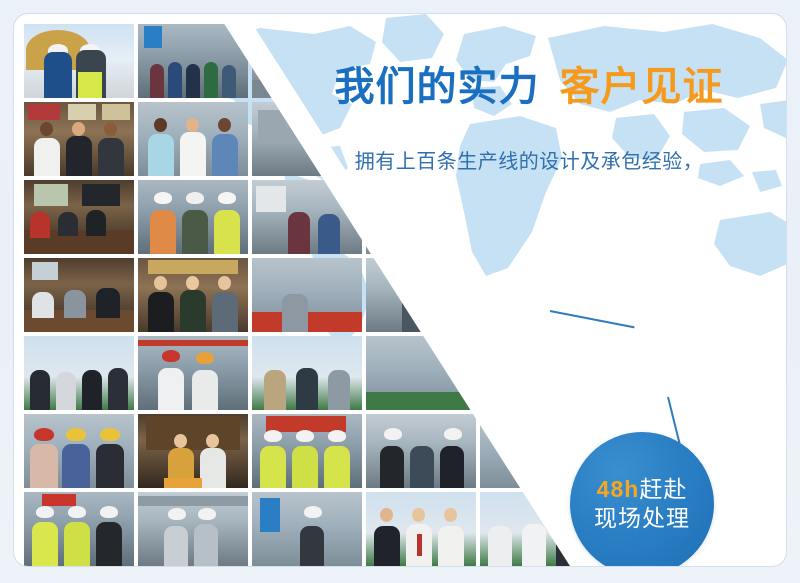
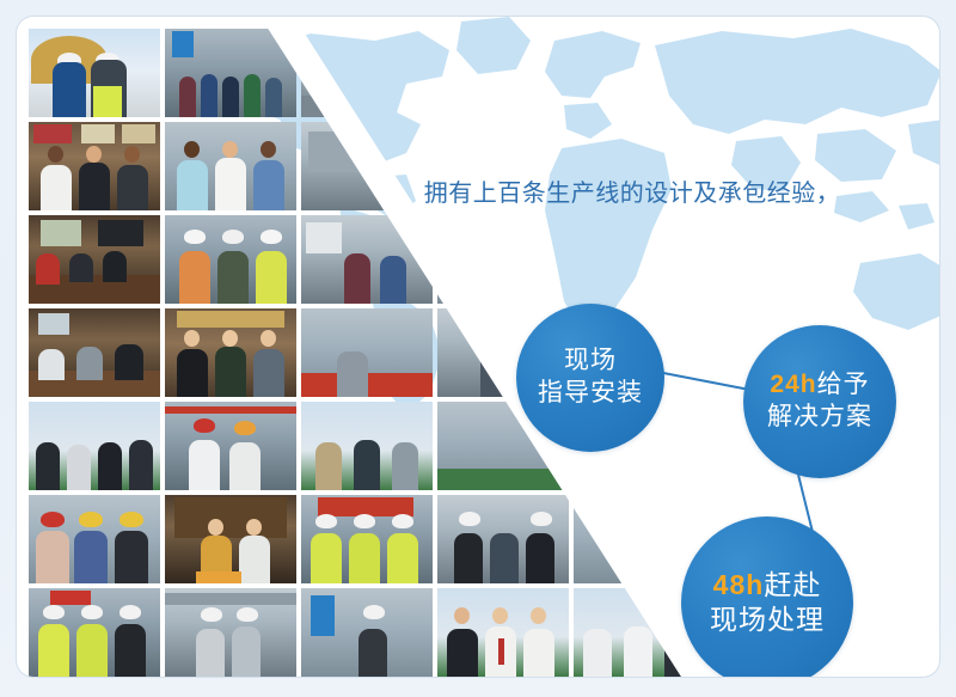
- 我们的实力 客户见证
  拥有上百条生产线的设计及承包经验，
+ 现场
+ 指导安装
+ 24h给予
+ 解决方案
  48h赶赴
  现场处理
